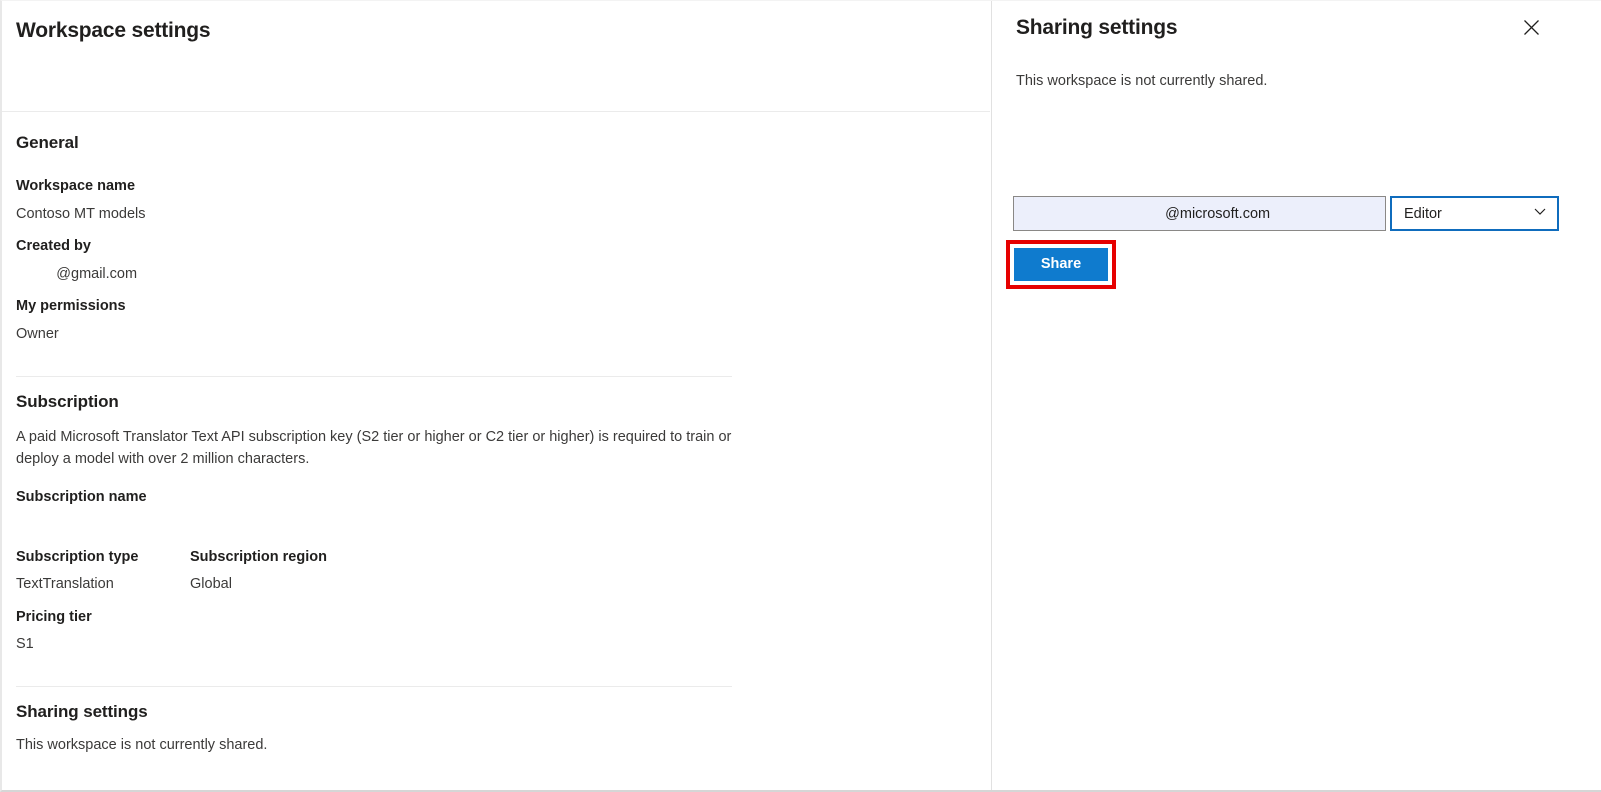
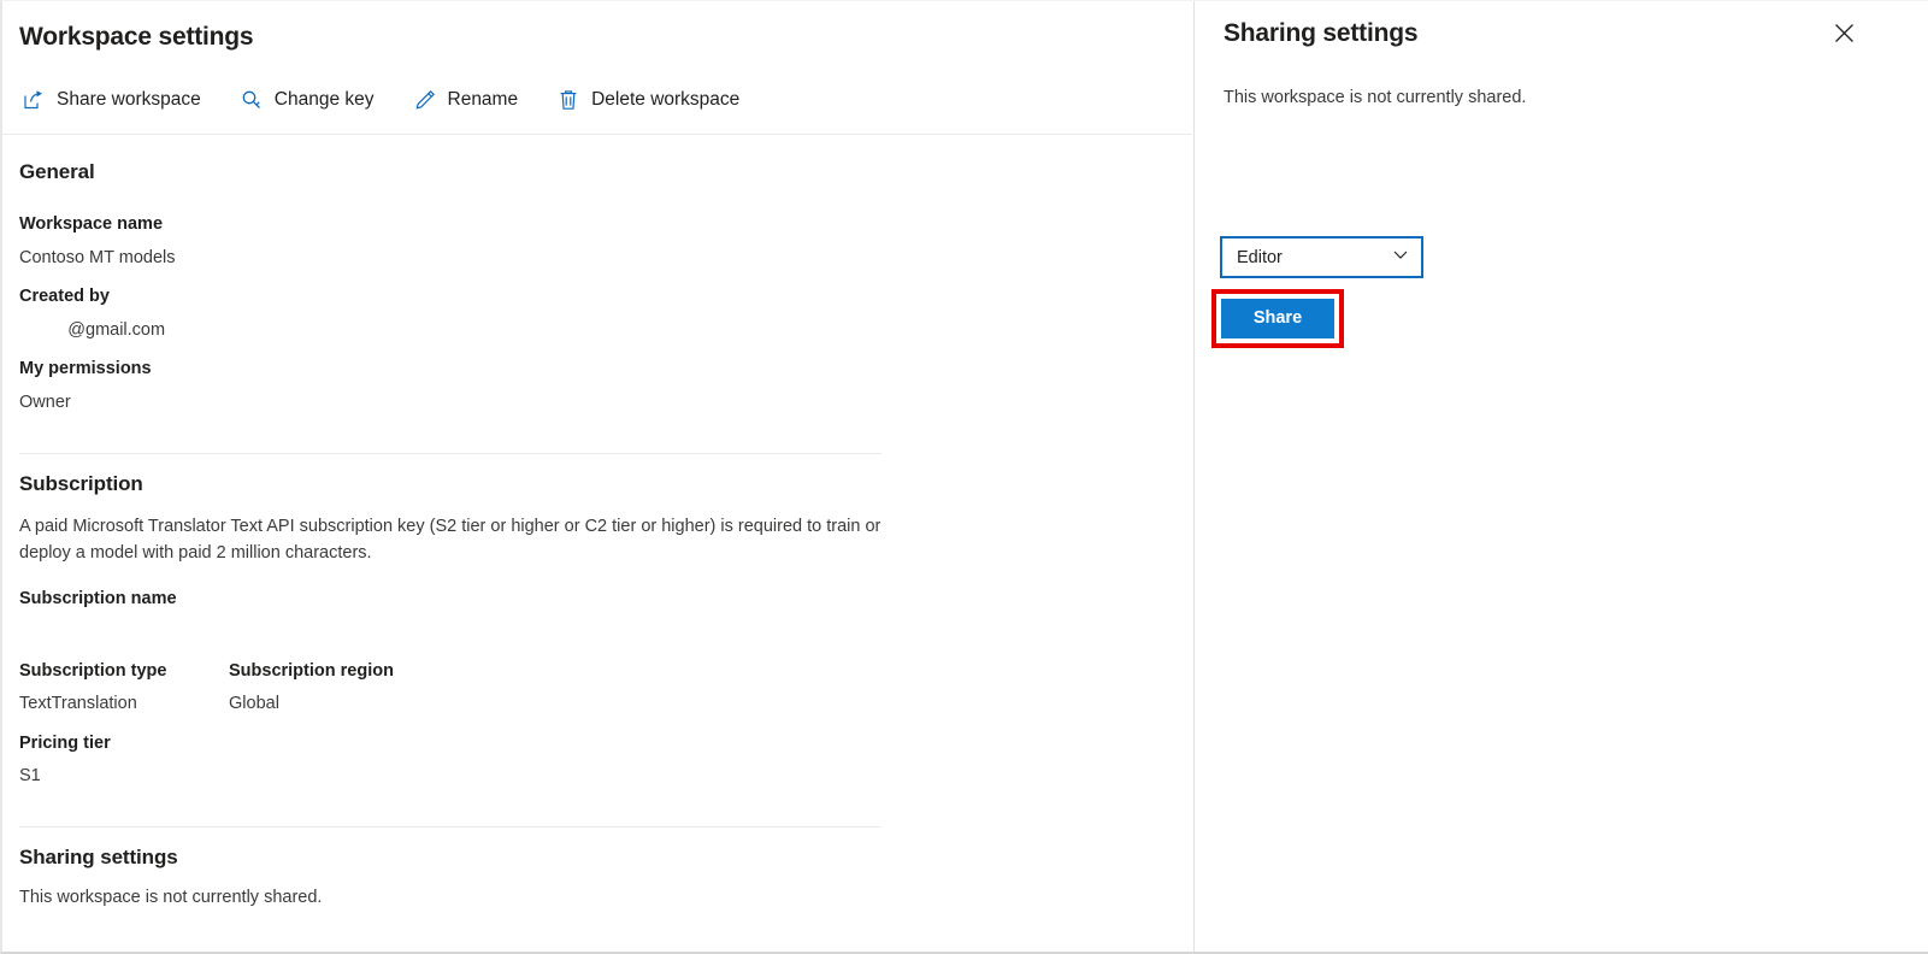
  Workspace settings
+ Share workspace
+ Change key
+ Rename
+ Delete workspace
  General
  Workspace name
  Contoso MT models
  Created by
  @gmail.com
  My permissions
  Owner
  Subscription
- A paid Microsoft Translator Text API subscription key (S2 tier or higher or C2 tier or higher) is required to train or deploy a model with over 2 million characters.
+ A paid Microsoft Translator Text API subscription key (S2 tier or higher or C2 tier or higher) is required to train or deploy a model with paid 2 million characters.
  Subscription name
  Subscription type
  TextTranslation
  Subscription region
  Global
  Pricing tier
  S1
  Sharing settings
  This workspace is not currently shared.
  Sharing settings
  This workspace is not currently shared.
- @microsoft.com
  Editor
  Share
